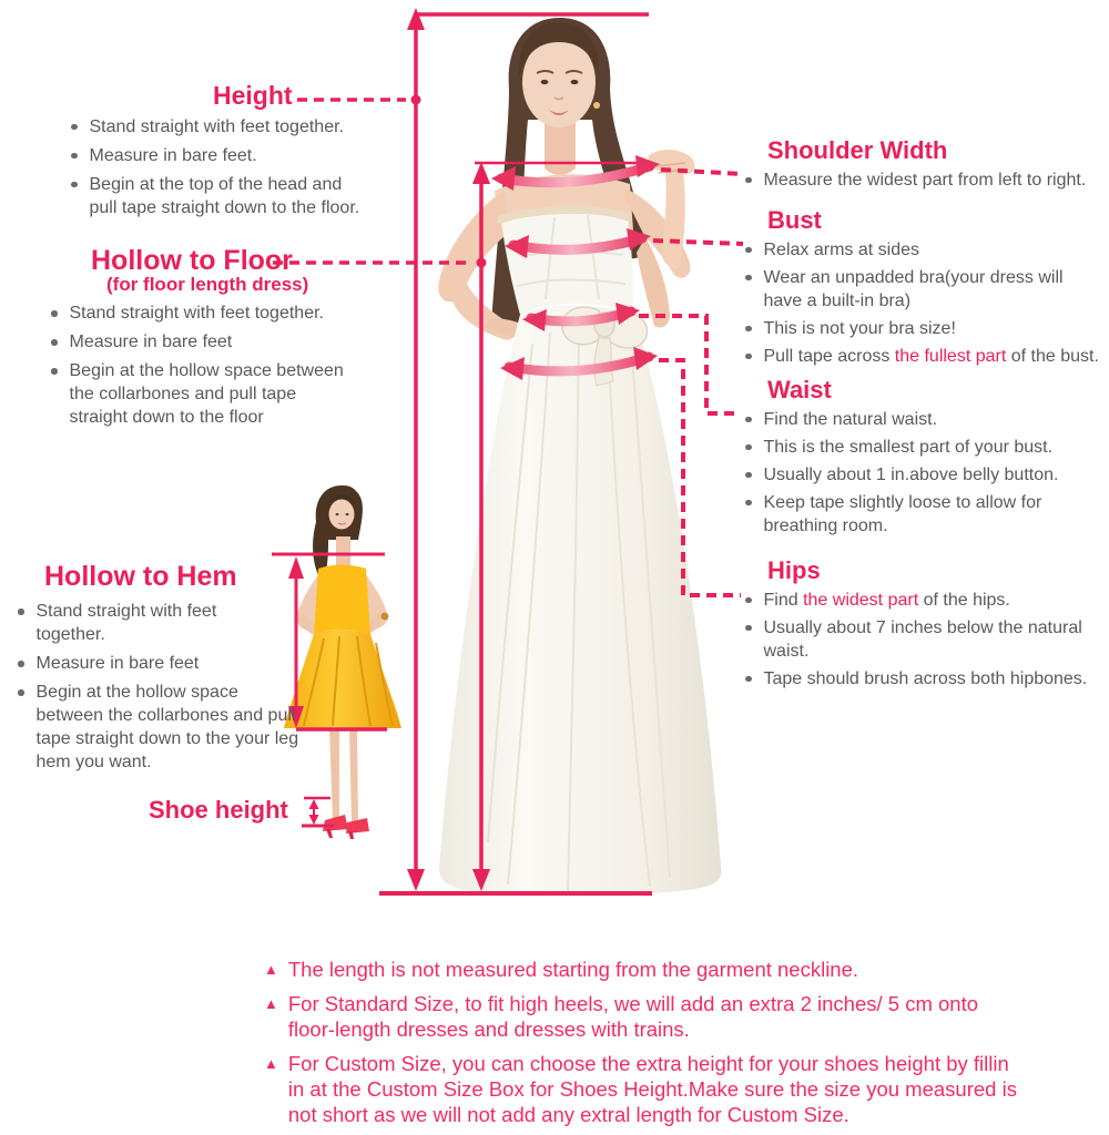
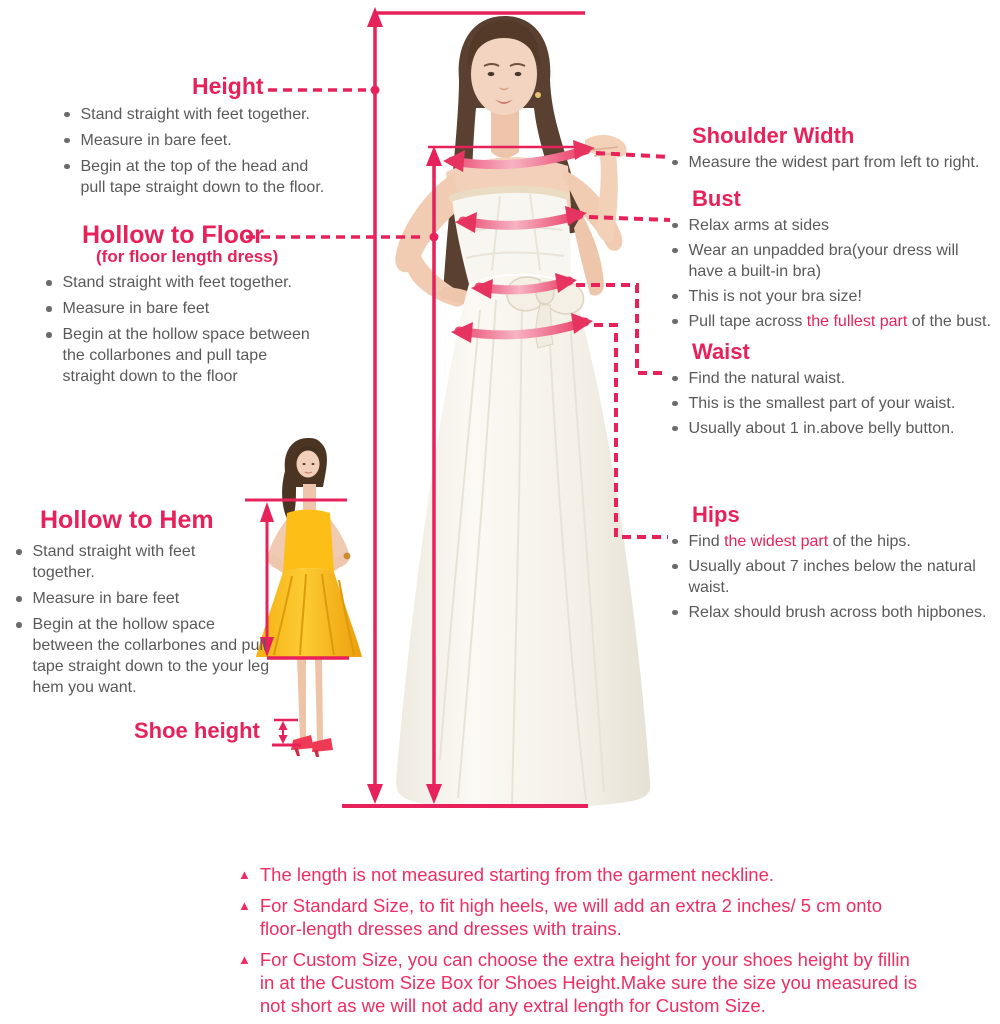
  Height
  Stand straight with feet together.
  Measure in bare feet.
  Begin at the top of the head and
  pull tape straight down to the floor.
  Hollow to Floor
  (for floor length dress)
  Stand straight with feet together.
  Measure in bare feet
  Begin at the hollow space between
  the collarbones and pull tape
  straight down to the floor
  Hollow to Hem
  Stand straight with feet
  together.
  Measure in bare feet
  Begin at the hollow space
  between the collarbones and pull
  tape straight down to the your leg
  hem you want.
  Shoe height
  Shoulder Width
  Measure the widest part from left to right.
  Bust
  Relax arms at sides
  Wear an unpadded bra(your dress will
  have a built-in bra)
  This is not your bra size!
  Pull tape across the fullest part of the bust.
  Waist
  Find the natural waist.
- This is the smallest part of your bust.
+ This is the smallest part of your waist.
  Usually about 1 in.above belly button.
- Keep tape slightly loose to allow for
- breathing room.
  Hips
  Find the widest part of the hips.
  Usually about 7 inches below the natural
  waist.
- Tape should brush across both hipbones.
+ Relax should brush across both hipbones.
  ▲
  The length is not measured starting from the garment neckline.
  ▲
  For Standard Size, to fit high heels, we will add an extra 2 inches/ 5 cm onto
  floor-length dresses and dresses with trains.
  ▲
  For Custom Size, you can choose the extra height for your shoes height by fillin
  in at the Custom Size Box for Shoes Height.Make sure the size you measured is
  not short as we will not add any extral length for Custom Size.
